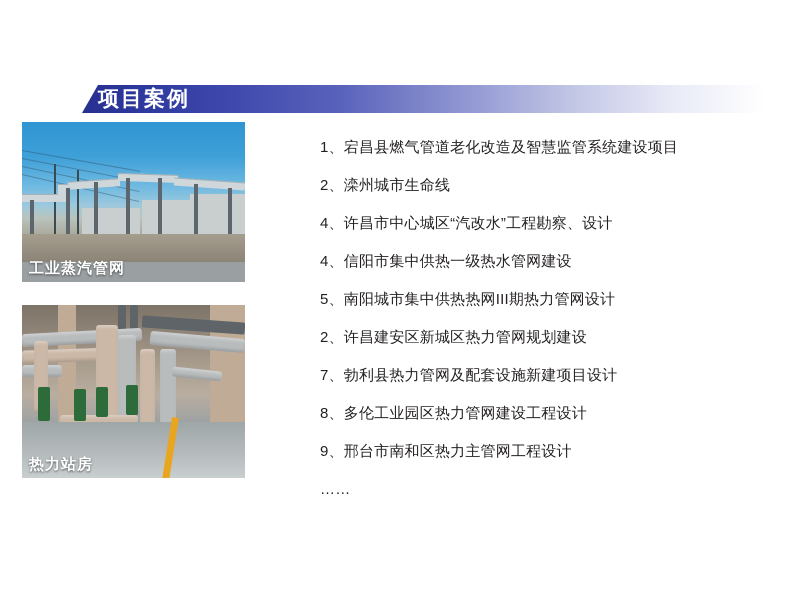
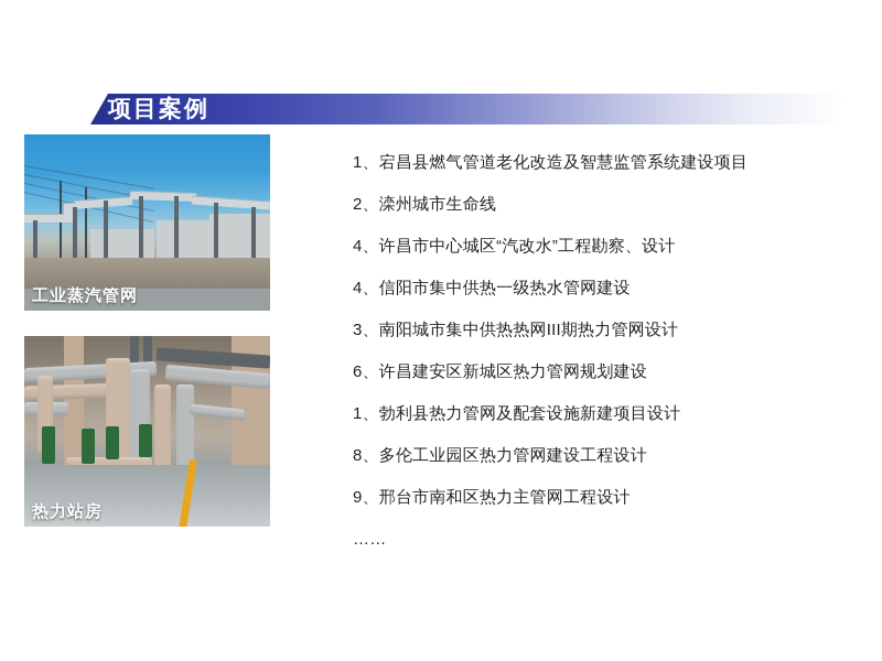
  项目案例
  工业蒸汽管网
  热力站房
  1、宕昌县燃气管道老化改造及智慧监管系统建设项目
  2、滦州城市生命线
  4、许昌市中心城区“汽改水”工程勘察、设计
  4、信阳市集中供热一级热水管网建设
- 5、南阳城市集中供热热网III期热力管网设计
+ 3、南阳城市集中供热热网III期热力管网设计
- 2、许昌建安区新城区热力管网规划建设
+ 6、许昌建安区新城区热力管网规划建设
- 7、勃利县热力管网及配套设施新建项目设计
+ 1、勃利县热力管网及配套设施新建项目设计
  8、多伦工业园区热力管网建设工程设计
  9、邢台市南和区热力主管网工程设计
  ……
